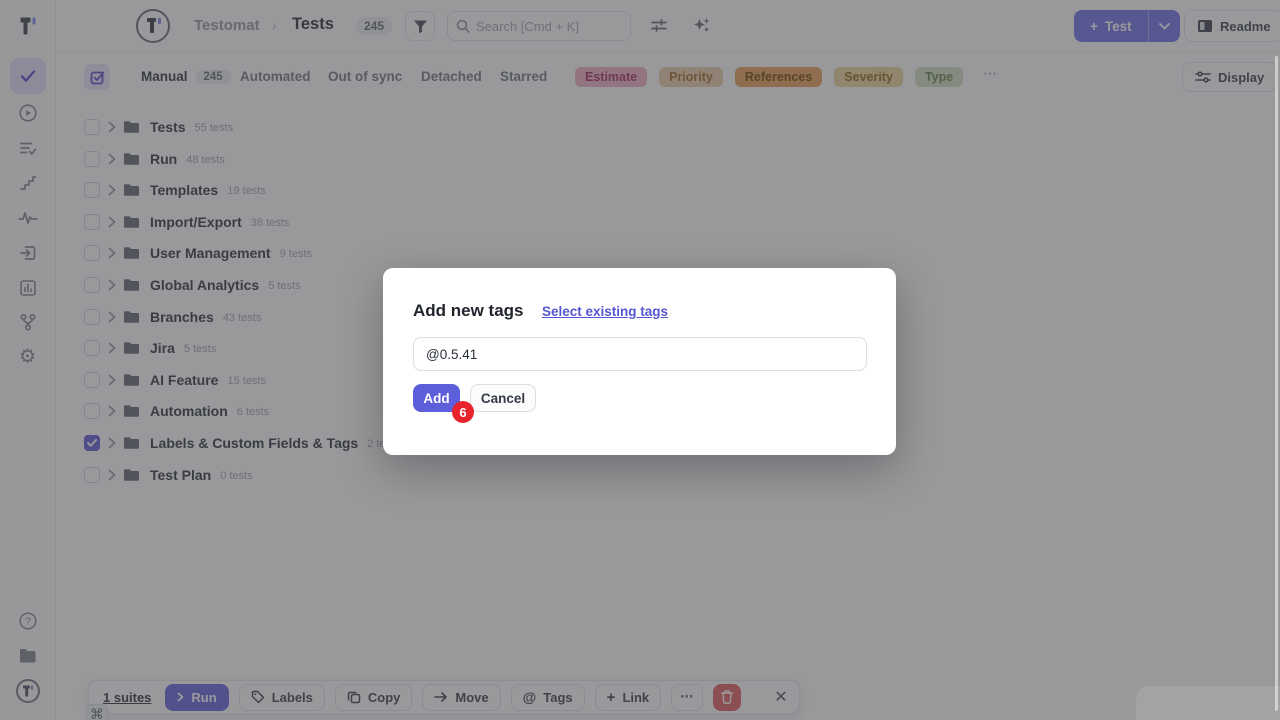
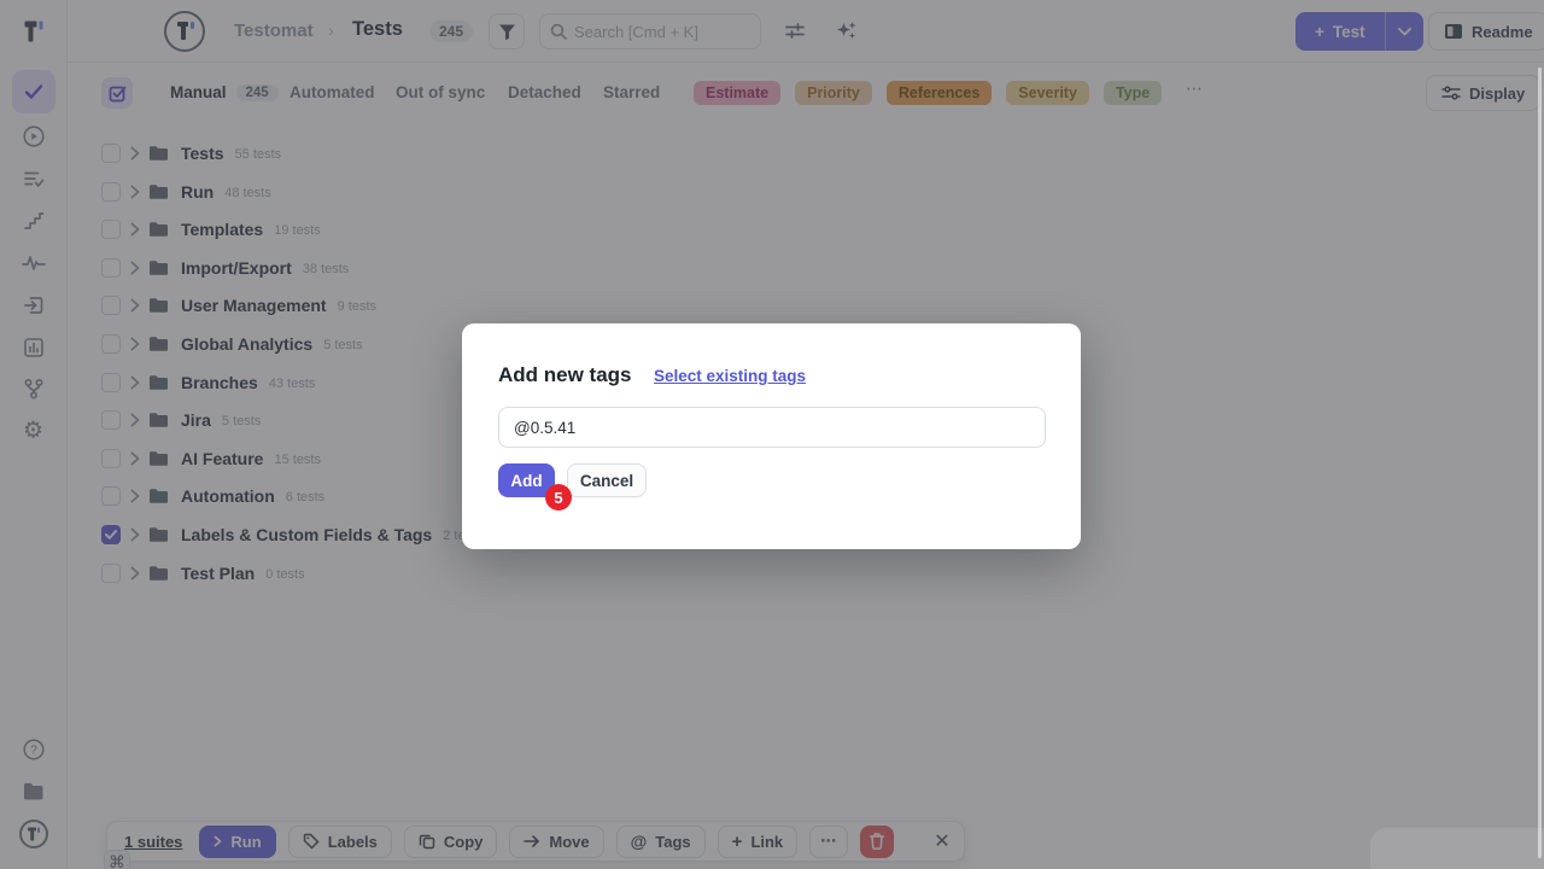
  ⚙
  ?
  Testomat
  ›
  Tests
  245
  Search [Cmd + K]
  +
  Test
  Readme
  Manual
  245
  Automated
  Out of sync
  Detached
  Starred
  Estimate
  Priority
  References
  Severity
  Type
  ⋯
  Display
  Tests
  55 tests
  Run
  48 tests
  Templates
  19 tests
  Import/Export
  38 tests
  User Management
  9 tests
  Global Analytics
  5 tests
  Branches
  43 tests
  Jira
  5 tests
  AI Feature
  15 tests
  Automation
  6 tests
  Labels & Custom Fields & Tags
  Test Plan
  0 tests
  1 suites
  Run
  Labels
  Copy
  Move
  @
  Tags
  +
  Link
  ⋯
  ✕
  ⌘
  Add new tags
  Select existing tags
  @0.5.41
  Add
  Cancel
- 6
+ 5
